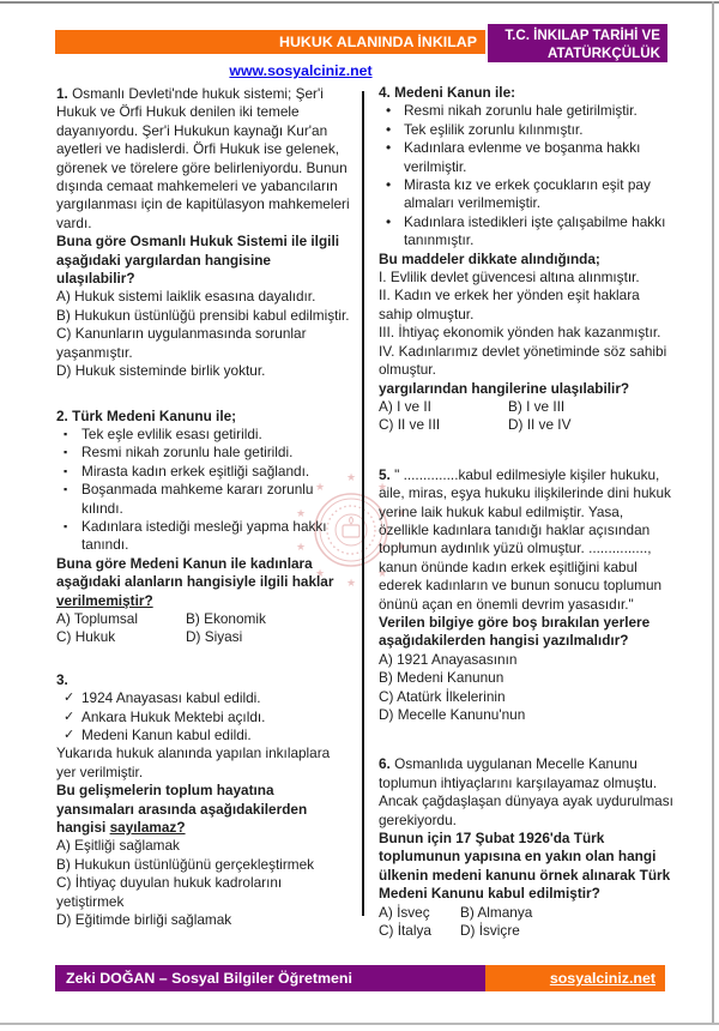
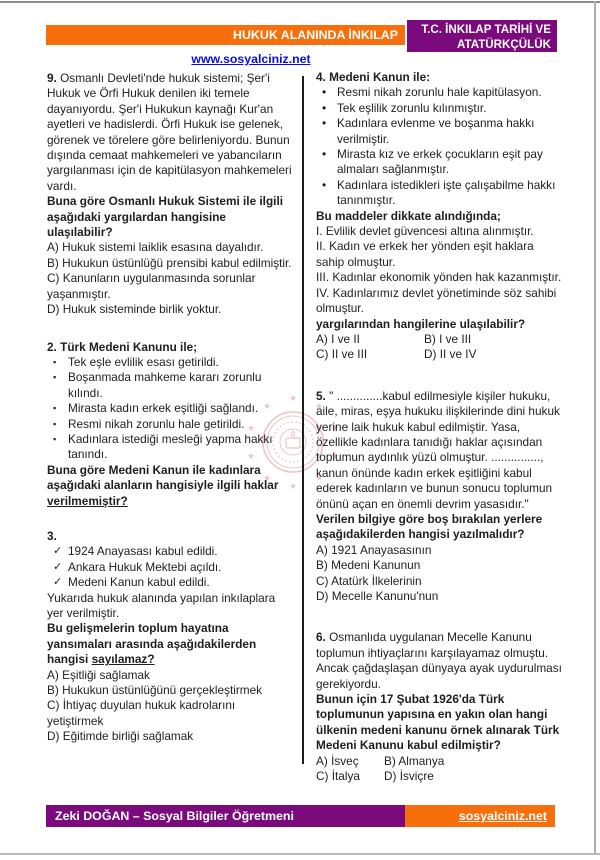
  HUKUK ALANINDA İNKILAP
  T.C. İNKILAP TARİHİ VE
  ATATÜRKÇÜLÜK
  www.sosyalciniz.net
  ★
  ★
  ★
  ★
  ★
  ★
  ★
  ★
  ★
  ★
- 1. Osmanlı Devleti'nde hukuk sistemi; Şer'i Hukuk ve Örfi Hukuk denilen iki temele dayanıyordu. Şer'i Hukukun kaynağı Kur'an ayetleri ve hadislerdi. Örfi Hukuk ise gelenek, görenek ve törelere göre belirleniyordu. Bunun dışında cemaat mahkemeleri ve yabancıların yargılanması için de kapitülasyon mahkemeleri vardı.
+ 9. Osmanlı Devleti'nde hukuk sistemi; Şer'i Hukuk ve Örfi Hukuk denilen iki temele dayanıyordu. Şer'i Hukukun kaynağı Kur'an ayetleri ve hadislerdi. Örfi Hukuk ise gelenek, görenek ve törelere göre belirleniyordu. Bunun dışında cemaat mahkemeleri ve yabancıların yargılanması için de kapitülasyon mahkemeleri vardı.
  Buna göre Osmanlı Hukuk Sistemi ile ilgili aşağıdaki yargılardan hangisine ulaşılabilir?
  A) Hukuk sistemi laiklik esasına dayalıdır.
  B) Hukukun üstünlüğü prensibi kabul edilmiştir.
  C) Kanunların uygulanmasında sorunlar yaşanmıştır.
  D) Hukuk sisteminde birlik yoktur.
  2. Türk Medeni Kanunu ile;
  ▪
  Tek eşle evlilik esası getirildi.
  ▪
- Resmi nikah zorunlu hale getirildi.
+ Boşanmada mahkeme kararı zorunlu kılındı.
  ▪
  Mirasta kadın erkek eşitliği sağlandı.
  ▪
- Boşanmada mahkeme kararı zorunlu kılındı.
+ Resmi nikah zorunlu hale getirildi.
  ▪
  Kadınlara istediği mesleği yapma hakkı tanındı.
  Buna göre Medeni Kanun ile kadınlara aşağıdaki alanların hangisiyle ilgili haklar verilmemiştir?
- A) Toplumsal
- B) Ekonomik
- C) Hukuk
- D) Siyasi
  3.
  ✓
  1924 Anayasası kabul edildi.
  ✓
  Ankara Hukuk Mektebi açıldı.
  ✓
  Medeni Kanun kabul edildi.
  Yukarıda hukuk alanında yapılan inkılaplara yer verilmiştir.
  Bu gelişmelerin toplum hayatına yansımaları arasında aşağıdakilerden hangisi sayılamaz?
  A) Eşitliği sağlamak
  B) Hukukun üstünlüğünü gerçekleştirmek
  C) İhtiyaç duyulan hukuk kadrolarını yetiştirmek
  D) Eğitimde birliği sağlamak
  4. Medeni Kanun ile:
  •
- Resmi nikah zorunlu hale getirilmiştir.
+ Resmi nikah zorunlu hale kapitülasyon.
  •
  Tek eşlilik zorunlu kılınmıştır.
  •
  Kadınlara evlenme ve boşanma hakkı verilmiştir.
  •
- Mirasta kız ve erkek çocukların eşit pay almaları verilmemiştir.
+ Mirasta kız ve erkek çocukların eşit pay almaları sağlanmıştır.
  •
  Kadınlara istedikleri işte çalışabilme hakkı tanınmıştır.
  Bu maddeler dikkate alındığında;
  I. Evlilik devlet güvencesi altına alınmıştır.
  II. Kadın ve erkek her yönden eşit haklara sahip olmuştur.
- III. İhtiyaç ekonomik yönden hak kazanmıştır.
+ III. Kadınlar ekonomik yönden hak kazanmıştır.
  IV. Kadınlarımız devlet yönetiminde söz sahibi olmuştur.
  yargılarından hangilerine ulaşılabilir?
  A) I ve II
  B) I ve III
  C) II ve III
  D) II ve IV
  5. " ..............kabul edilmesiyle kişiler hukuku, aile, miras, eşya hukuku ilişkilerinde dini hukuk yerine laik hukuk kabul edilmiştir. Yasa, özellikle kadınlara tanıdığı haklar açısından toplumun aydınlık yüzü olmuştur. ..............., kanun önünde kadın erkek eşitliğini kabul ederek kadınların ve bunun sonucu toplumun önünü açan en önemli devrim yasasıdır."
  Verilen bilgiye göre boş bırakılan yerlere aşağıdakilerden hangisi yazılmalıdır?
  A) 1921 Anayasasının
  B) Medeni Kanunun
  C) Atatürk İlkelerinin
  D) Mecelle Kanunu'nun
  6. Osmanlıda uygulanan Mecelle Kanunu toplumun ihtiyaçlarını karşılayamaz olmuştu. Ancak çağdaşlaşan dünyaya ayak uydurulması gerekiyordu.
  Bunun için 17 Şubat 1926'da Türk toplumunun yapısına en yakın olan hangi ülkenin medeni kanunu örnek alınarak Türk Medeni Kanunu kabul edilmiştir?
  A) İsveç
  B) Almanya
  C) İtalya
  D) İsviçre
  Zeki DOĞAN – Sosyal Bilgiler Öğretmeni
  sosyalciniz.net
